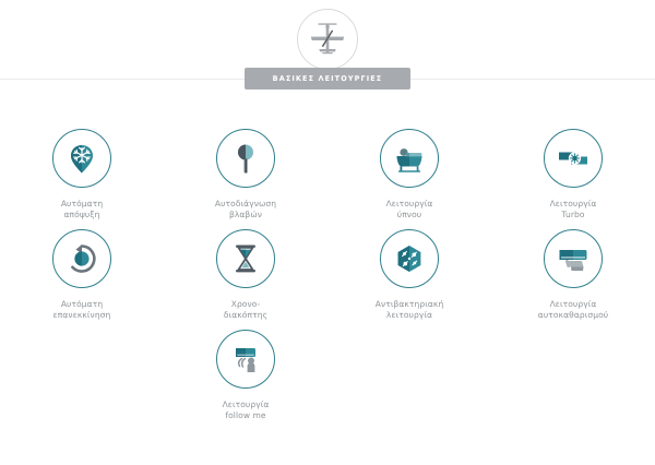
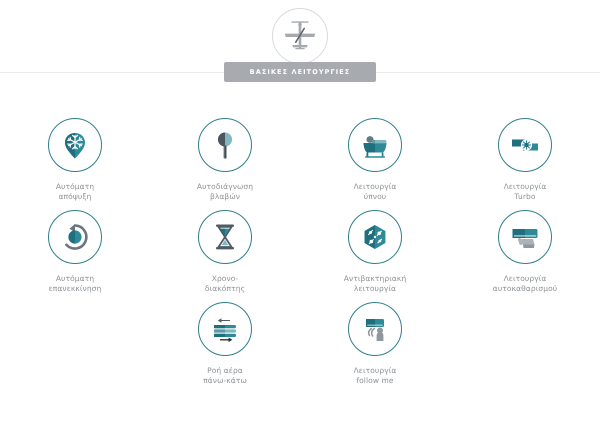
  ΒΑΣΙΚΕΣ ΛΕΙΤΟΥΡΓΙΕΣ
  Αυτόματη
  απόψυξη
  Αυτοδιάγνωση
  βλαβών
  Λειτουργία
  ύπνου
  Λειτουργία
  Turbo
  Αυτόματη
  επανεκκίνηση
  Χρονο-
  διακόπτης
  Αντιβακτηριακή
  λειτουργία
  Λειτουργία
  αυτοκαθαρισμού
+ Ροή αέρα
+ πάνω-κάτω
  Λειτουργία
  follow me
